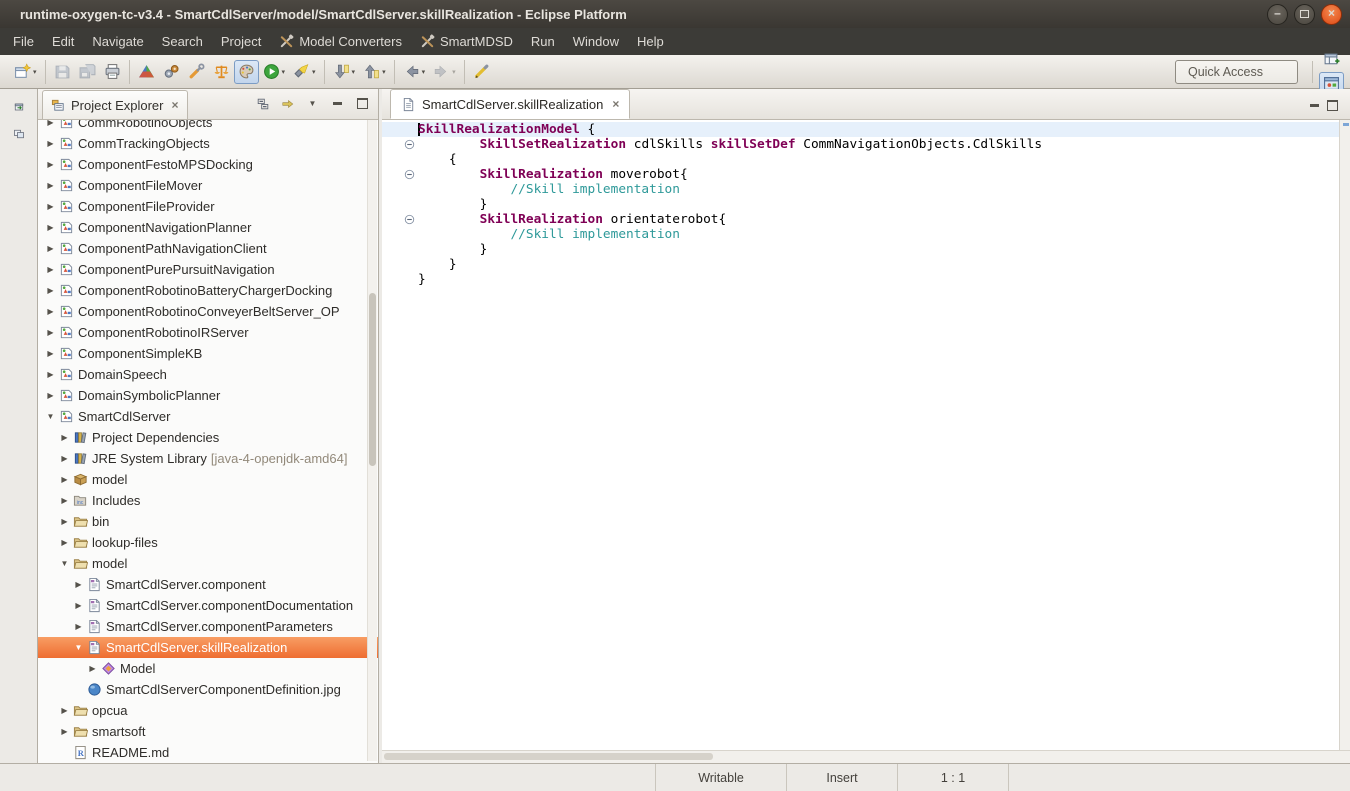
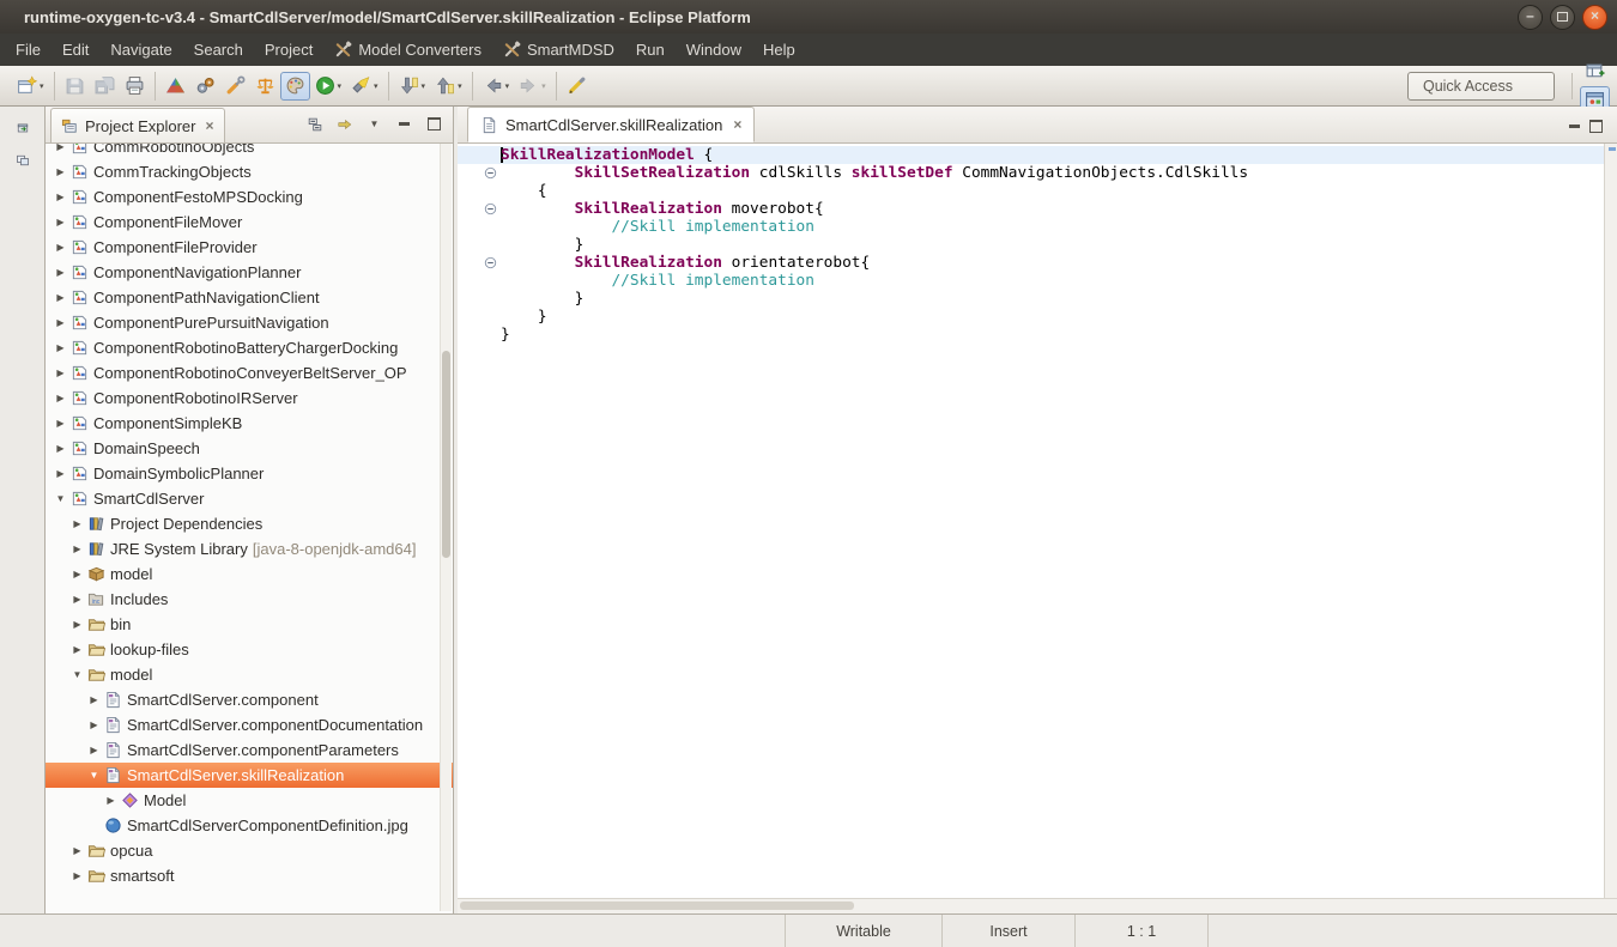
  runtime-oxygen-tc-v3.4 - SmartCdlServer/model/SmartCdlServer.skillRealization - Eclipse Platform
  –
  ×
  File
  Edit
  Navigate
  Search
  Project
  Model Converters
  SmartMDSD
  Run
  Window
  Help
  Quick Access
  Project Explorer
  ×
  ▼
  ▶
  CommRobotinoObjects
  ▶
  CommTrackingObjects
  ▶
  ComponentFestoMPSDocking
  ▶
  ComponentFileMover
  ▶
  ComponentFileProvider
  ▶
  ComponentNavigationPlanner
  ▶
  ComponentPathNavigationClient
  ▶
  ComponentPurePursuitNavigation
  ▶
  ComponentRobotinoBatteryChargerDocking
  ▶
  ComponentRobotinoConveyerBeltServer_OP
  ▶
  ComponentRobotinoIRServer
  ▶
  ComponentSimpleKB
  ▶
  DomainSpeech
  ▶
  DomainSymbolicPlanner
  ▼
  SmartCdlServer
  ▶
  Project Dependencies
  ▶
  JRE System Library
- [java-4-openjdk-amd64]
+ [java-8-openjdk-amd64]
  ▶
  model
  ▶
  Includes
  ▶
  bin
  ▶
  lookup-files
  ▼
  model
  ▶
  SmartCdlServer.component
  ▶
  SmartCdlServer.componentDocumentation
  ▶
  SmartCdlServer.componentParameters
  ▼
  SmartCdlServer.skillRealization
  ▶
  Model
  SmartCdlServerComponentDefinition.jpg
  ▶
  opcua
  ▶
  smartsoft
- R
- README.md
  SmartCdlServer.skillRealization
  ×
  SkillRealizationModel {
  SkillSetRealization cdlSkills skillSetDef CommNavigationObjects.CdlSkills
  {
  SkillRealization moverobot{
  //Skill implementation
  }
  SkillRealization orientaterobot{
  //Skill implementation
  }
  }
  }
  Writable
  Insert
  1 : 1
